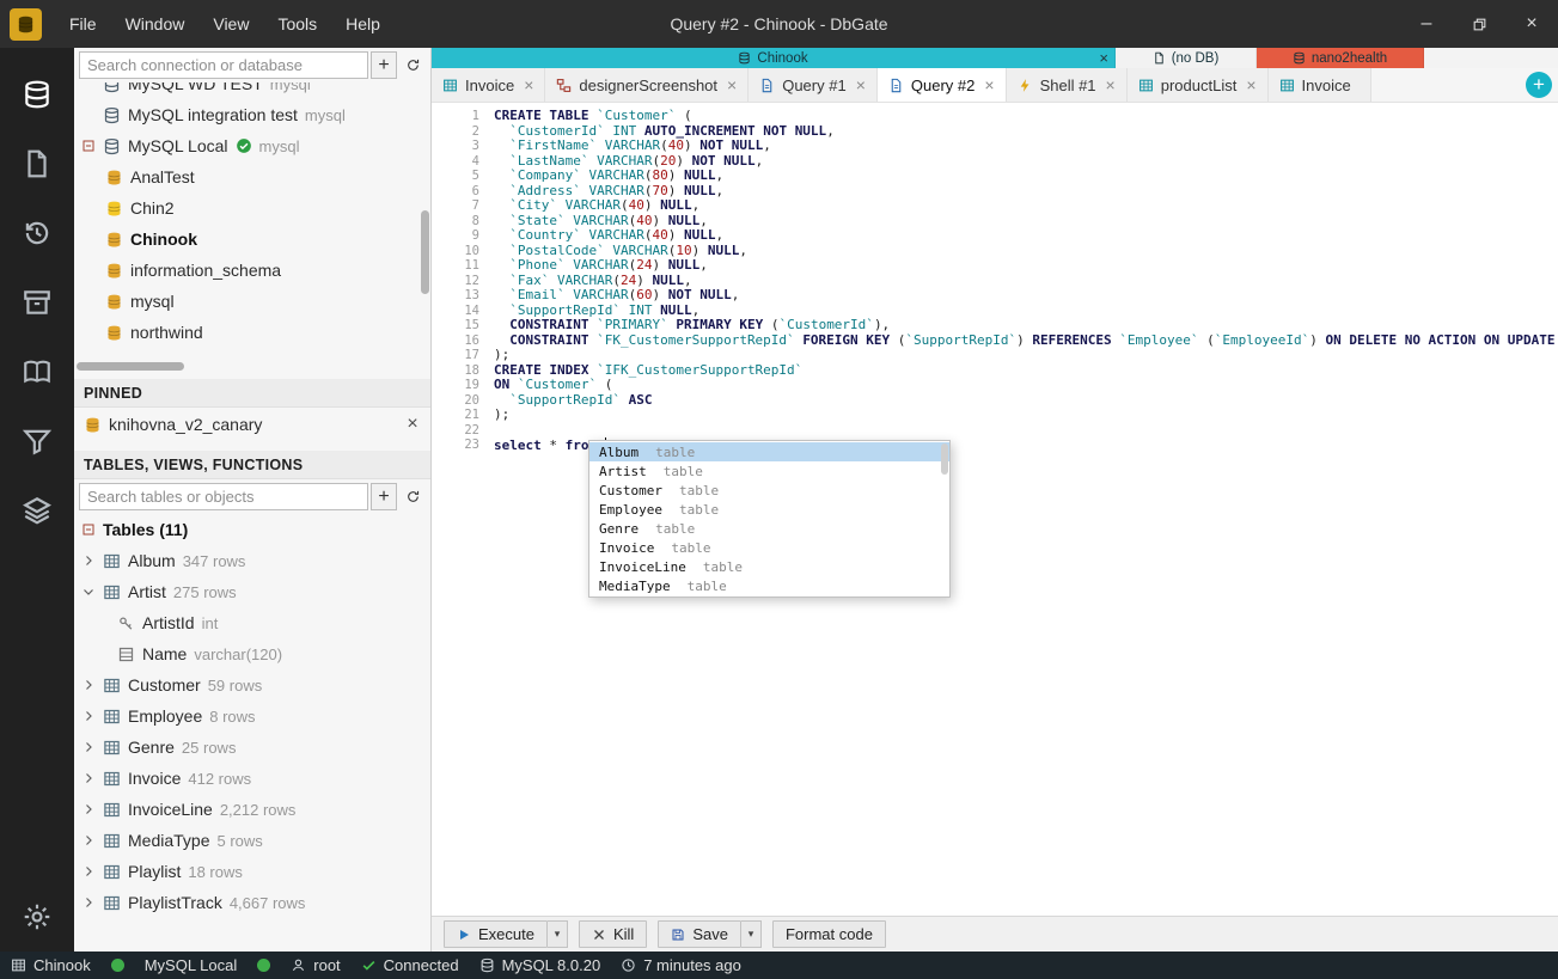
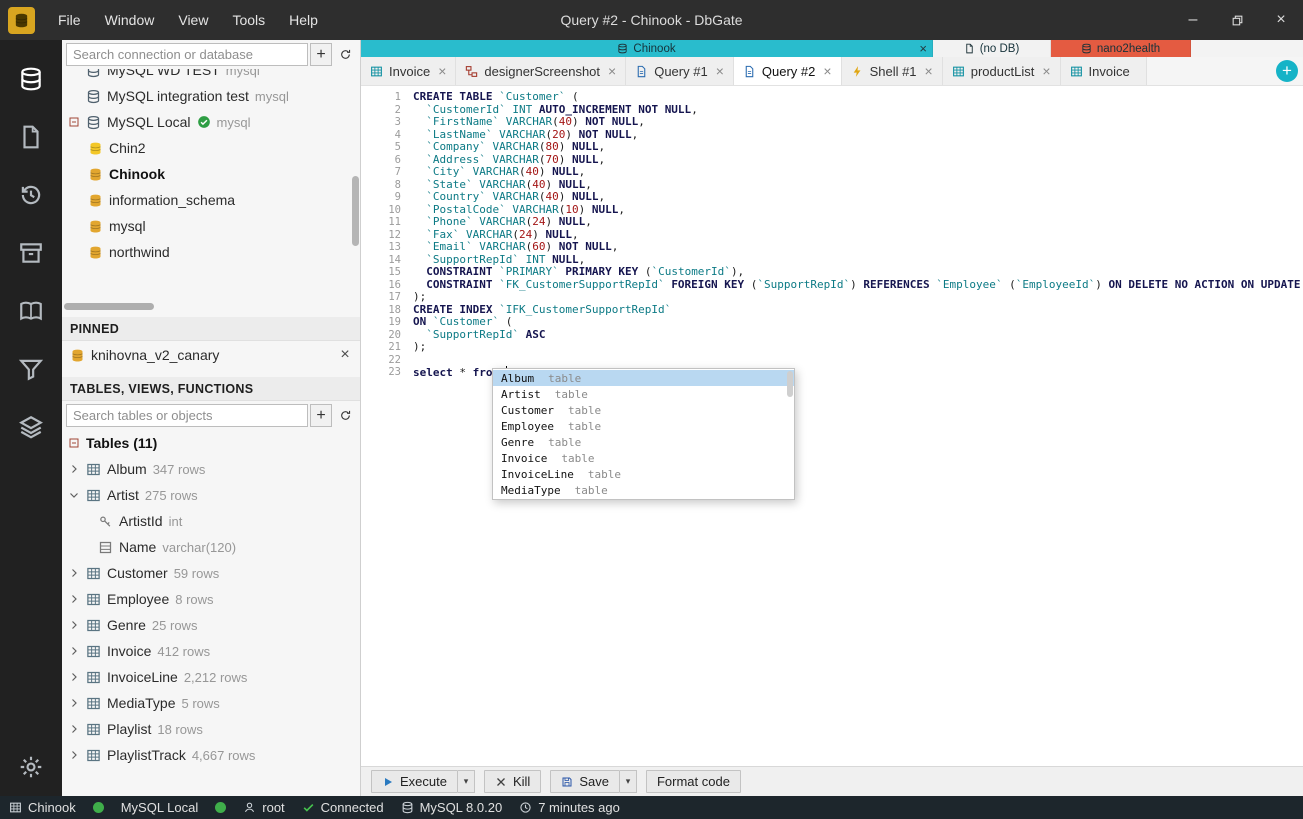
  File
  Window
  View
  Tools
  Help
  Query #2 - Chinook - DbGate
  –
  ×
  Search connection or database
  +
  MySQL WD TEST
  mysql
  MySQL integration test
  mysql
  MySQL Local
  mysql
- AnalTest
  Chin2
  Chinook
  information_schema
  mysql
  northwind
  PINNED
  knihovna_v2_canary
  ×
  TABLES, VIEWS, FUNCTIONS
  Search tables or objects
  +
  Tables (11)
  Album
  347 rows
  Artist
  275 rows
  ArtistId
  int
  Name
  varchar(120)
  Customer
  59 rows
  Employee
  8 rows
  Genre
  25 rows
  Invoice
  412 rows
  InvoiceLine
  2,212 rows
  MediaType
  5 rows
  Playlist
  18 rows
  PlaylistTrack
  4,667 rows
  Chinook
  ×
  (no DB)
  nano2health
  Invoice
  ×
  designerScreenshot
  ×
  Query #1
  ×
  Query #2
  ×
  Shell #1
  ×
  productList
  ×
  Invoice
  +
  1
  CREATE TABLE `Customer` (
  2
  `CustomerId` INT AUTO_INCREMENT NOT NULL,
  3
  `FirstName` VARCHAR(40) NOT NULL,
  4
  `LastName` VARCHAR(20) NOT NULL,
  5
  `Company` VARCHAR(80) NULL,
  6
  `Address` VARCHAR(70) NULL,
  7
  `City` VARCHAR(40) NULL,
  8
  `State` VARCHAR(40) NULL,
  9
  `Country` VARCHAR(40) NULL,
  10
  `PostalCode` VARCHAR(10) NULL,
  11
  `Phone` VARCHAR(24) NULL,
  12
  `Fax` VARCHAR(24) NULL,
  13
  `Email` VARCHAR(60) NOT NULL,
  14
  `SupportRepId` INT NULL,
  15
  CONSTRAINT `PRIMARY` PRIMARY KEY (`CustomerId`),
  16
  CONSTRAINT `FK_CustomerSupportRepId` FOREIGN KEY (`SupportRepId`) REFERENCES `Employee` (`EmployeeId`) ON DELETE NO ACTION ON UPDATE
  17
  );
  18
  CREATE INDEX `IFK_CustomerSupportRepId`
  19
  ON `Customer` (
  20
  `SupportRepId` ASC
  21
  );
  22
  23
  select * fro
  Album
  table
  Artist
  table
  Customer
  table
  Employee
  table
  Genre
  table
  Invoice
  table
  InvoiceLine
  table
  MediaType
  table
  Execute
  ▾
  Kill
  Save
  ▾
  Format code
  Chinook
  MySQL Local
  root
  Connected
  MySQL 8.0.20
  7 minutes ago
